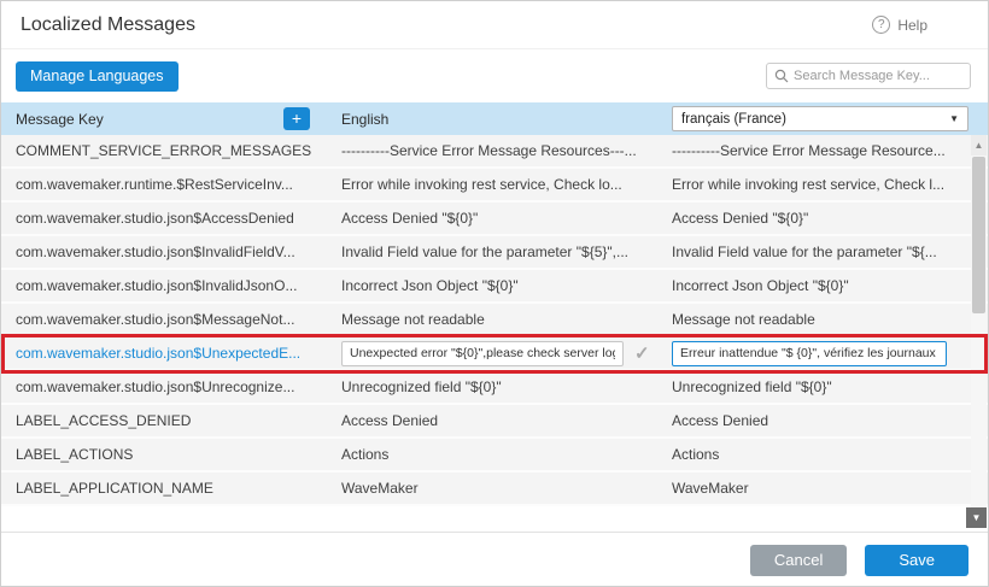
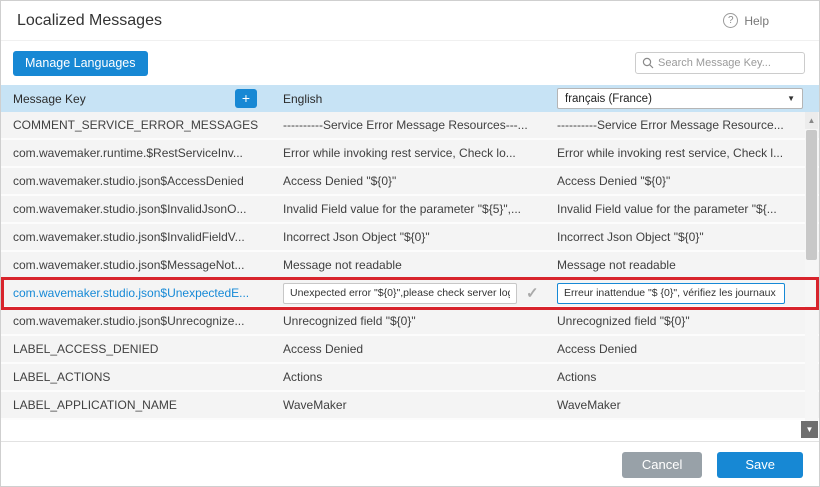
  Localized Messages
  ?
  Help
  Manage Languages
  Search Message Key...
  Message Key
  +
  English
  français (France)
  ▼
  COMMENT_SERVICE_ERROR_MESSAGES
  ----------Service Error Message Resources---...
  ----------Service Error Message Resource...
  com.wavemaker.runtime.$RestServiceInv...
  Error while invoking rest service, Check lo...
  Error while invoking rest service, Check l...
  com.wavemaker.studio.json$AccessDenied
  Access Denied "${0}"
  Access Denied "${0}"
- com.wavemaker.studio.json$InvalidFieldV...
+ com.wavemaker.studio.json$InvalidJsonO...
  Invalid Field value for the parameter "${5}",...
  Invalid Field value for the parameter "${...
- com.wavemaker.studio.json$InvalidJsonO...
+ com.wavemaker.studio.json$InvalidFieldV...
  Incorrect Json Object "${0}"
  Incorrect Json Object "${0}"
  com.wavemaker.studio.json$MessageNot...
  Message not readable
  Message not readable
  com.wavemaker.studio.json$UnexpectedE...
  Unexpected error "${0}",please check server lo
  ✓
  Erreur inattendue "$ {0}", vérifiez les journaux
  com.wavemaker.studio.json$Unrecognize...
  Unrecognized field "${0}"
  Unrecognized field "${0}"
  LABEL_ACCESS_DENIED
  Access Denied
  Access Denied
  LABEL_ACTIONS
  Actions
  Actions
  LABEL_APPLICATION_NAME
  WaveMaker
  WaveMaker
  ▲
  ▼
  Cancel
  Save
